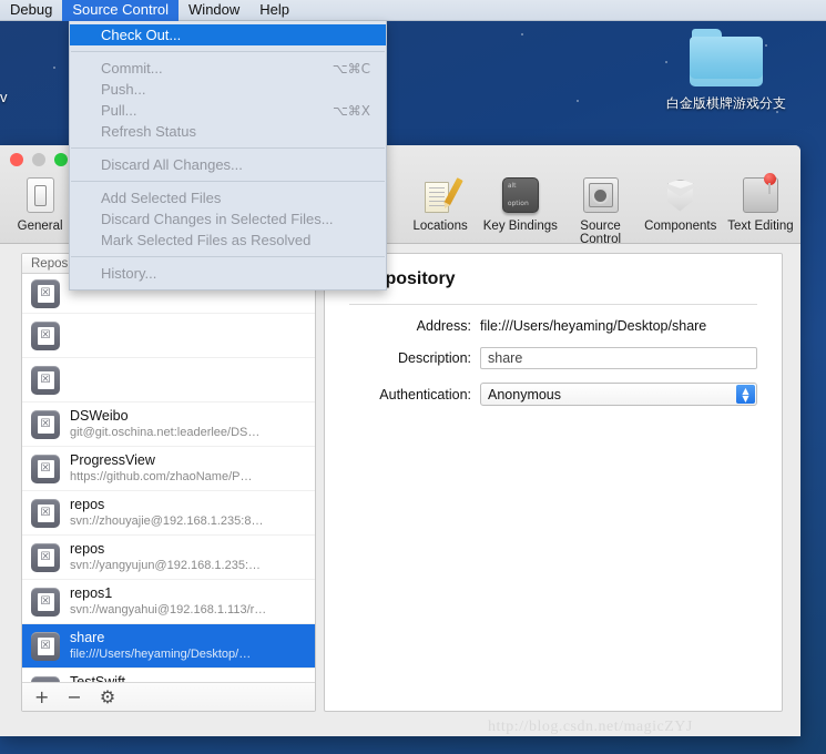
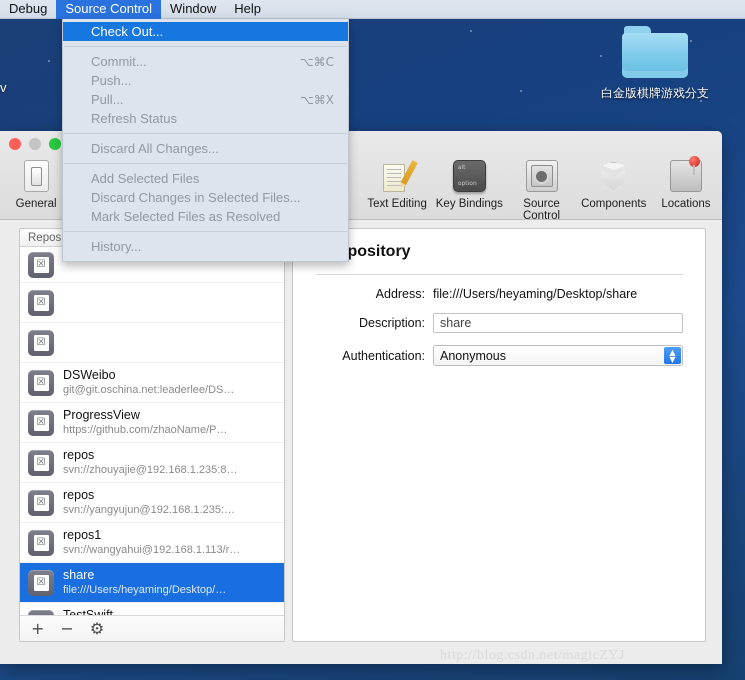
  v
  白金版棋牌游戏分支
  General
- Locations
+ Text Editing
  Key Bindings
  Source Control
  Components
- Text Editing
+ Locations
  ☒
  ☒
  ☒
  ☒
  DSWeibo
  git@git.oschina.net:leaderlee/DS…
  ☒
  ProgressView
  https://github.com/zhaoName/P…
  ☒
  repos
  svn://zhouyajie@192.168.1.235:8…
  ☒
  repos
  svn://yangyujun@192.168.1.235:…
  ☒
  repos1
  svn://wangyahui@192.168.1.113/r…
  ☒
  share
  file:///Users/heyaming/Desktop/…
  +
  −
  ⚙
  pository
  Address:
  file:///Users/heyaming/Desktop/share
  Description:
  share
  Authentication:
  Anonymous
  ▲
  ▼
  Debug
  Source Control
  Window
  Help
  Check Out...
  Commit...
  ⌥⌘C
  Push...
  Pull...
  ⌥⌘X
  Refresh Status
  Discard All Changes...
  Add Selected Files
  Discard Changes in Selected Files...
  Mark Selected Files as Resolved
  History...
